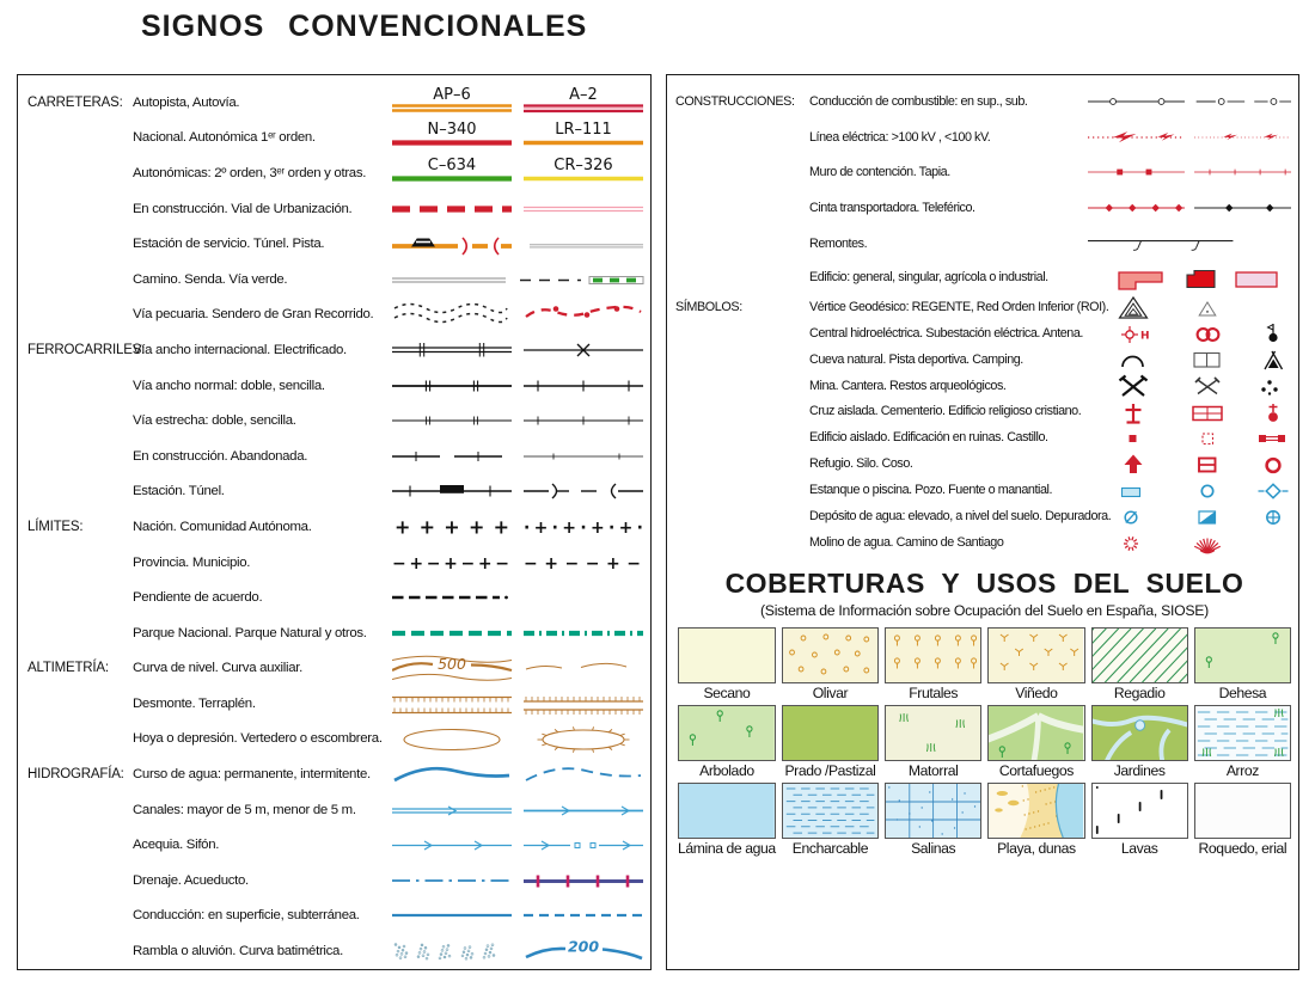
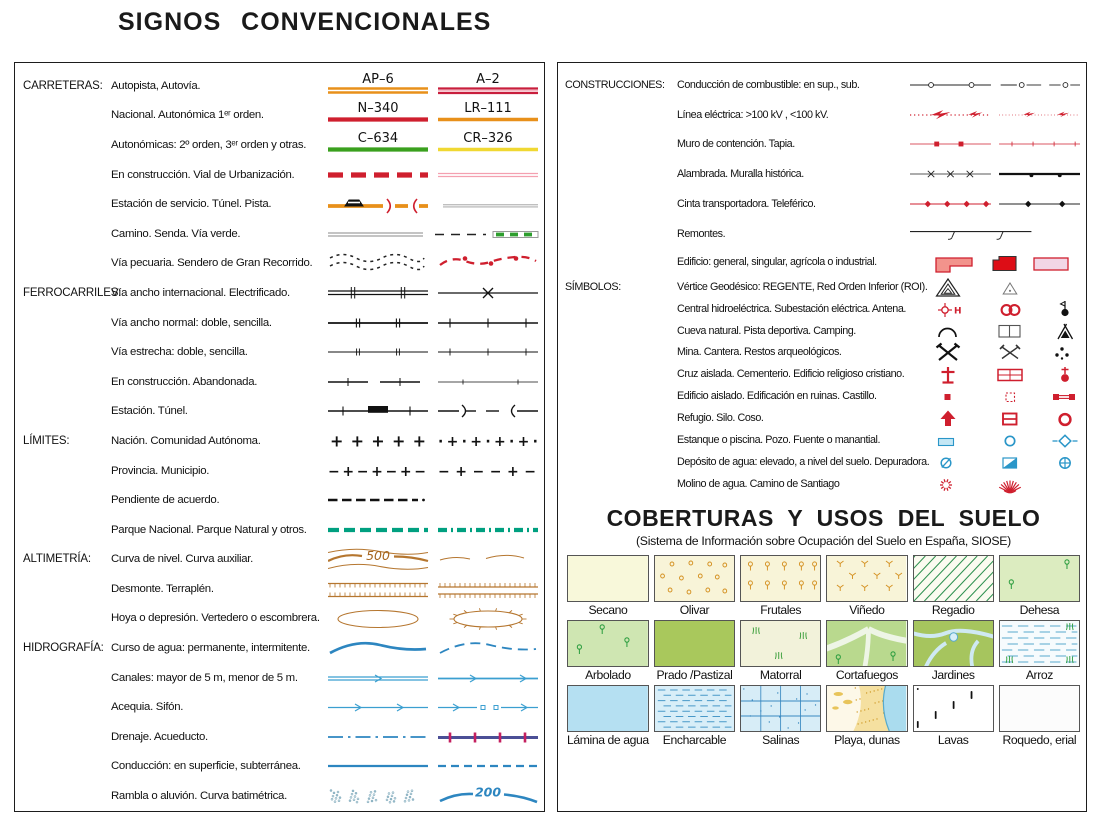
  SIGNOS CONVENCIONALES
  CARRETERAS:
  Autopista, Autovía.
  AP–6
  A–2
  Nacional. Autonómica 1ᵉʳ orden.
  N–340
  LR–111
  Autonómicas: 2º orden, 3ᵉʳ orden y otras.
  C–634
  CR–326
  En construcción. Vial de Urbanización.
  Estación de servicio. Túnel. Pista.
  Camino. Senda. Vía verde.
  Vía pecuaria. Sendero de Gran Recorrido.
  FERROCARRILE
  Vía ancho internacional. Electrificado.
  Vía ancho normal: doble, sencilla.
  Vía estrecha: doble, sencilla.
  En construcción. Abandonada.
  Estación. Túnel.
  LÍMITES:
  Nación. Comunidad Autónoma.
  + + + + +
  ·+·+·+·+·
  Provincia. Municipio.
  −+−+−+−
  −+−−+−
  Pendiente de acuerdo.
  Parque Nacional. Parque Natural y otros.
  ALTIMETRÍA:
  Curva de nivel. Curva auxiliar.
  500
  Desmonte. Terraplén.
  Hoya o depresión. Vertedero o escombrera.
  HIDROGRAFÍA:
  Curso de agua: permanente, intermitente.
  Canales: mayor de 5 m, menor de 5 m.
  Acequia. Sifón.
  Drenaje. Acueducto.
  Conducción: en superficie, subterránea.
  Rambla o aluvión. Curva batimétrica.
  200
  CONSTRUCCIONES:
  Conducción de combustible: en sup., sub.
  Línea eléctrica: >100 kV , <100 kV.
  Muro de contención. Tapia.
+ Alambrada. Muralla histórica.
  Cinta transportadora. Teleférico.
  Remontes.
  Edificio: general, singular, agrícola o industrial.
  SÍMBOLOS:
  Vértice Geodésico: REGENTE, Red Orden Inferior (ROI).
  Central hidroeléctrica. Subestación eléctrica. Antena.
  H
  Cueva natural. Pista deportiva. Camping.
  Mina. Cantera. Restos arqueológicos.
  Cruz aislada. Cementerio. Edificio religioso cristiano.
  Edificio aislado. Edificación en ruinas. Castillo.
  Refugio. Silo. Coso.
  Estanque o piscina. Pozo. Fuente o manantial.
  Depósito de agua: elevado, a nivel del suelo. Depuradora.
  Molino de agua. Camino de Santiago
  COBERTURAS Y USOS DEL SUELO
  (Sistema de Información sobre Ocupación del Suelo en España, SIOSE)
  Secano
  Olivar
  Frutales
  Viñedo
  Regadio
  Dehesa
  Arbolado
  Prado /Pastizal
  Matorral
  Cortafuegos
  Jardines
  Arroz
  Lámina de agua
  Encharcable
  Salinas
  Playa, dunas
  Lavas
  Roquedo, erial
